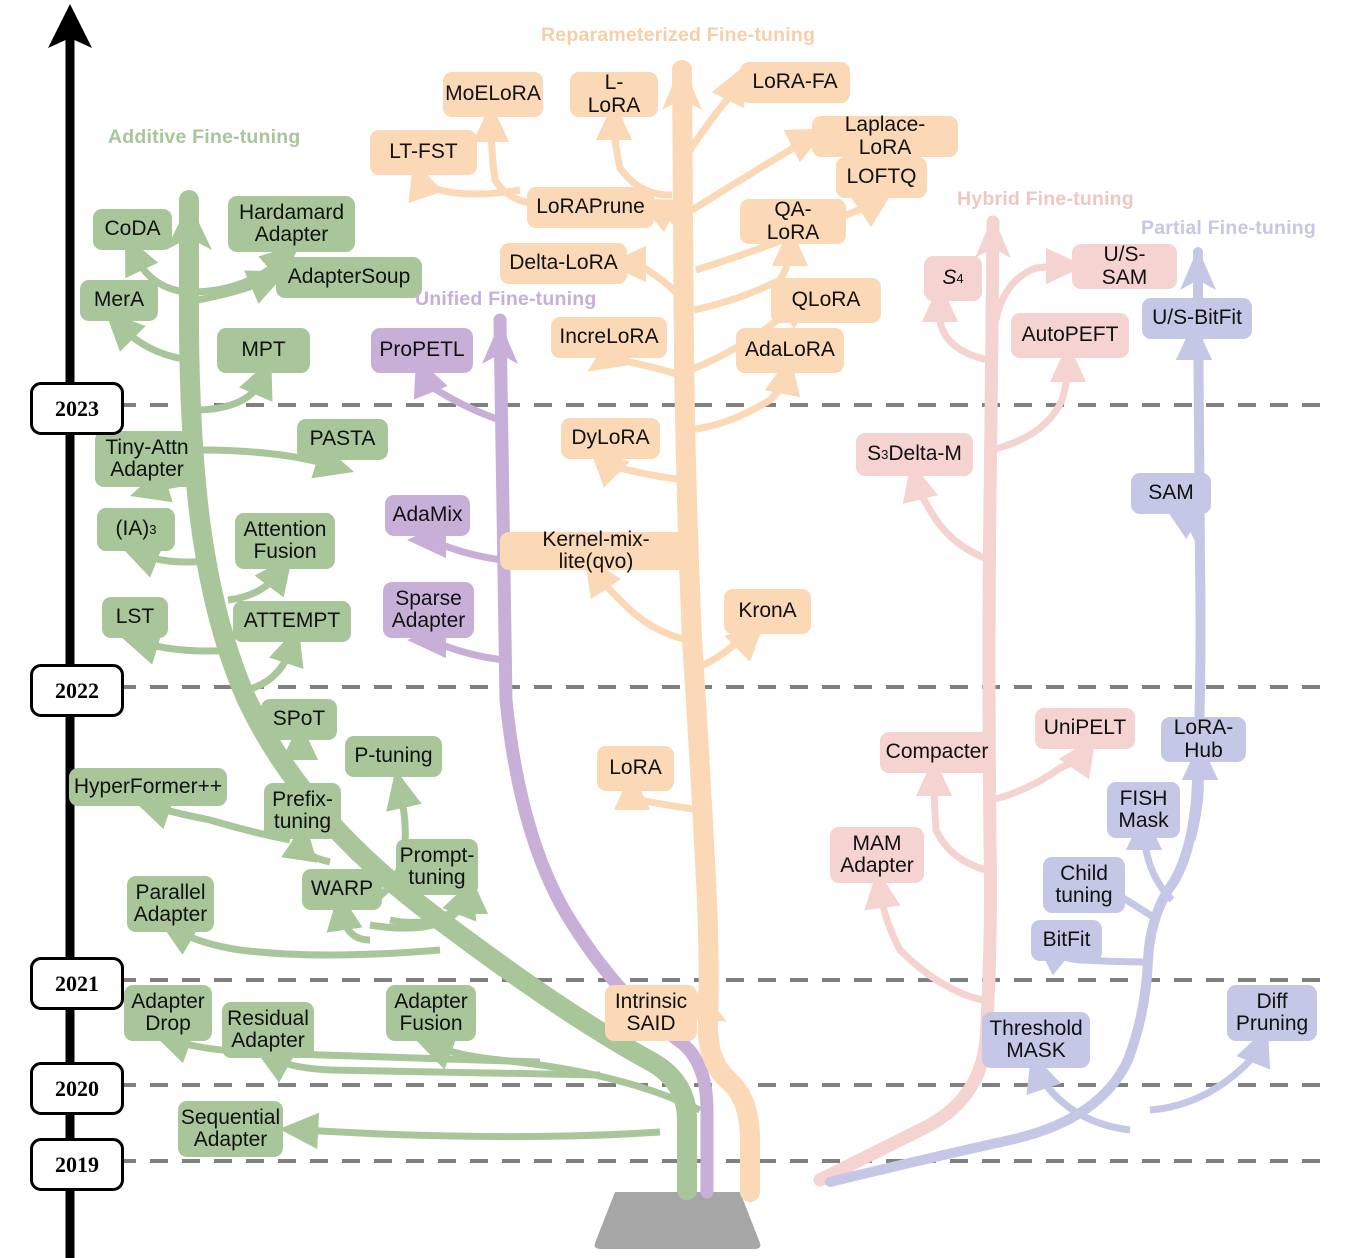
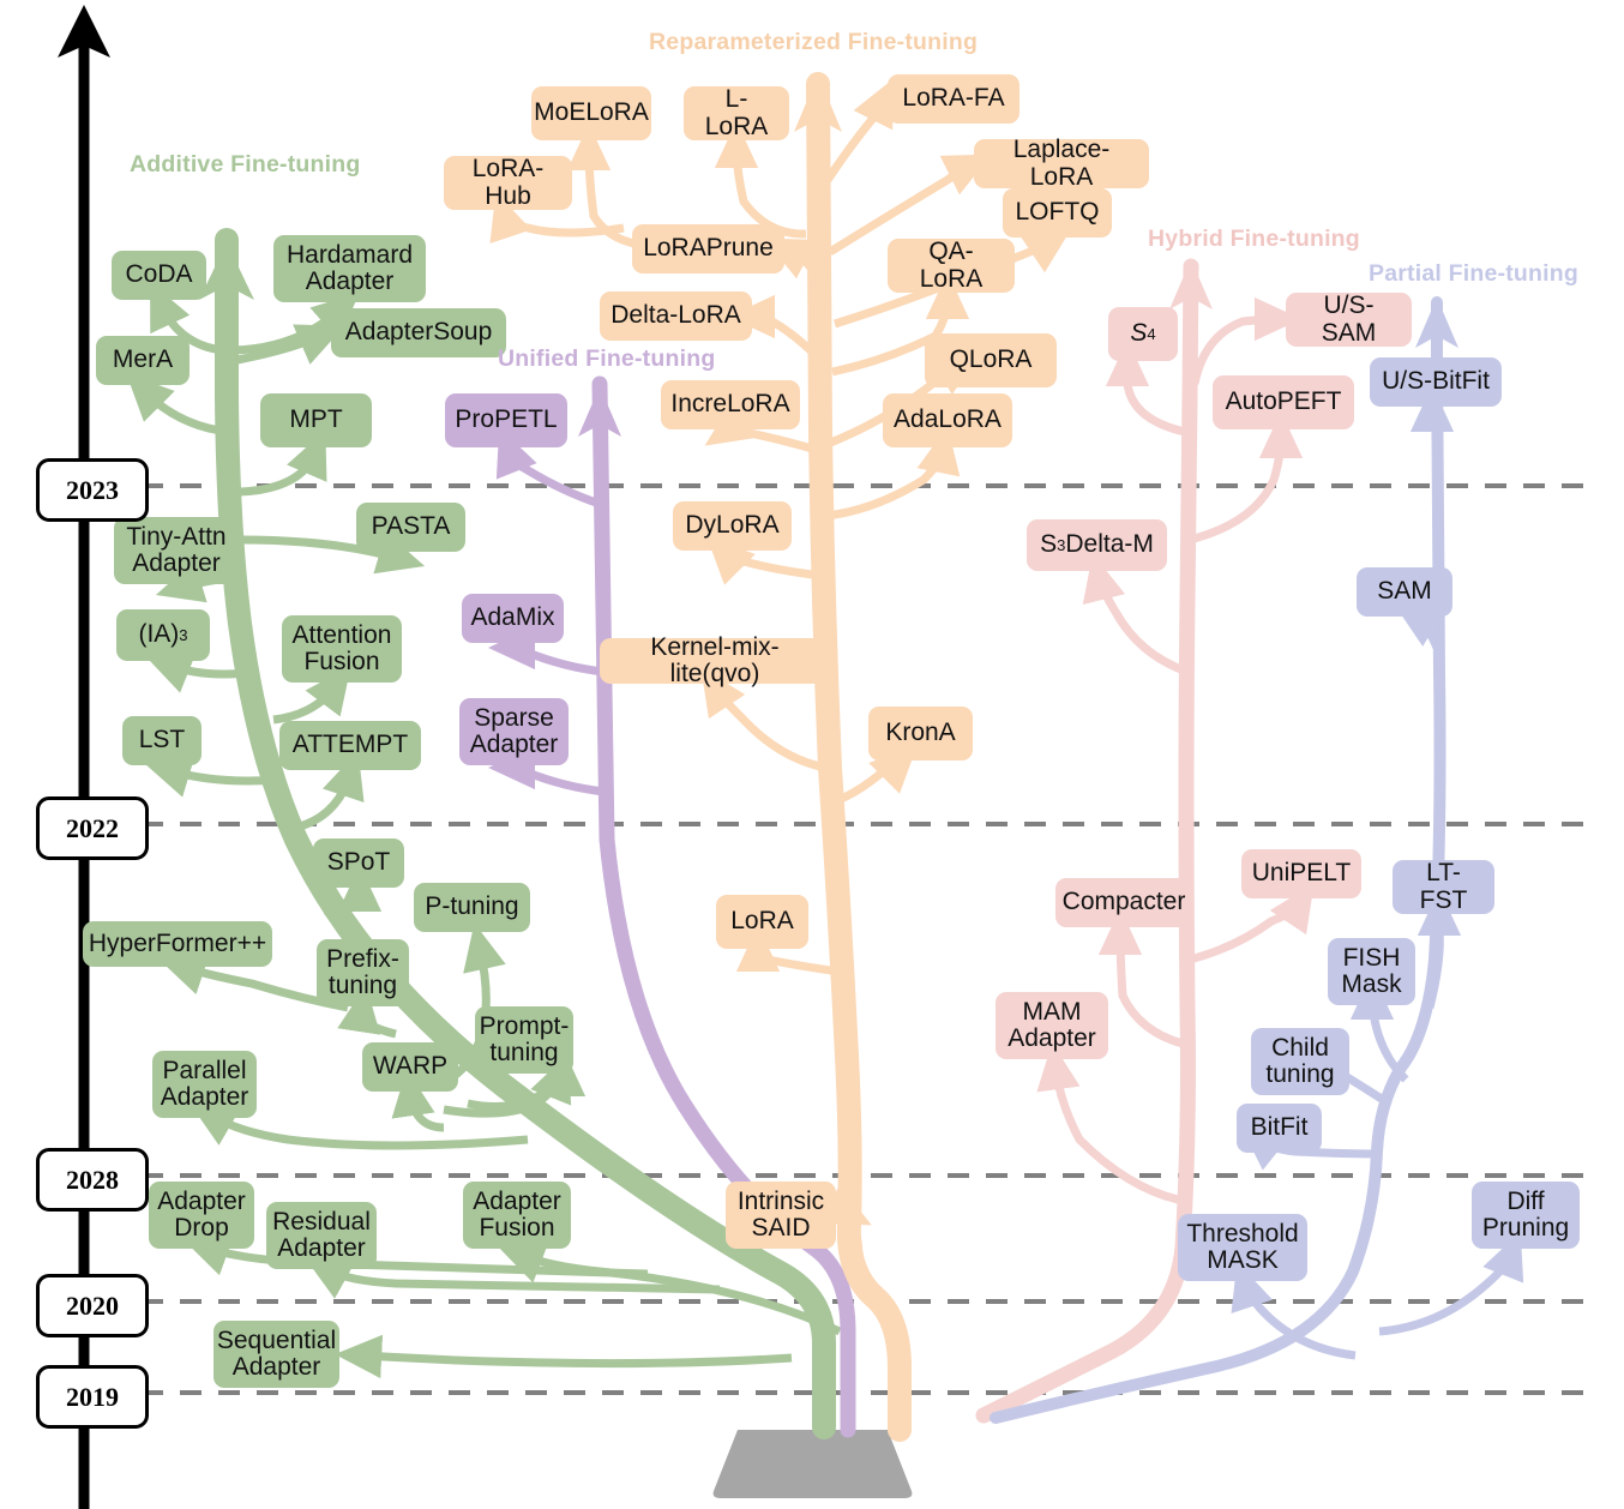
  2023
  2022
- 2021
+ 2028
  2020
  2019
  Additive Fine-tuning
  Reparameterized Fine-tuning
  Unified Fine-tuning
  Hybrid Fine-tuning
  Partial Fine-tuning
  CoDA
  Hardamard
  Adapter
  MerA
  AdapterSoup
  MPT
  ProPETL
  Tiny-Attn
  Adapter
  PASTA
  (IA)
  3
  Attention
  Fusion
  AdaMix
  LST
  ATTEMPT
  Sparse
  Adapter
  SPoT
  P-tuning
  HyperFormer++
  Prefix-
  tuning
  Prompt-
  tuning
  WARP
  Parallel
  Adapter
  Adapter
  Drop
  Residual
  Adapter
  Adapter
  Fusion
  Sequential
  Adapter
  MoELoRA
  L-LoRA
  LoRA-FA
- LT-FST
+ LoRA-Hub
  Laplace-LoRA
  LOFTQ
  LoRAPrune
  QA-LoRA
  Delta-LoRA
  S
  4
  U/S-SAM
  QLoRA
  IncreLoRA
  AutoPEFT
  U/S-BitFit
  AdaLoRA
  DyLoRA
  S
  3
  Delta-M
  SAM
  Kernel-mix-lite(qvo)
  KronA
  UniPELT
- LoRA-Hub
+ LT-FST
  Compacter
  LoRA
  FISH
  Mask
  MAM
  Adapter
  Child
  tuning
  BitFit
  Intrinsic
  SAID
  Threshold
  MASK
  Diff
  Pruning
